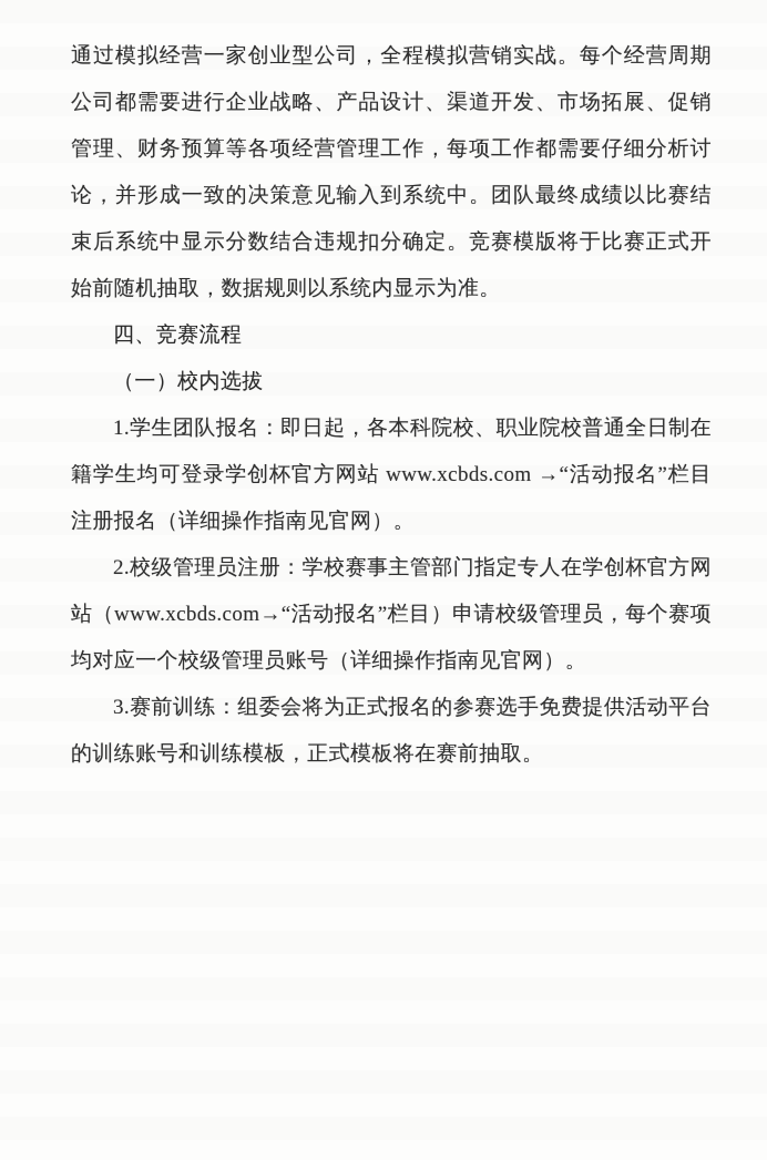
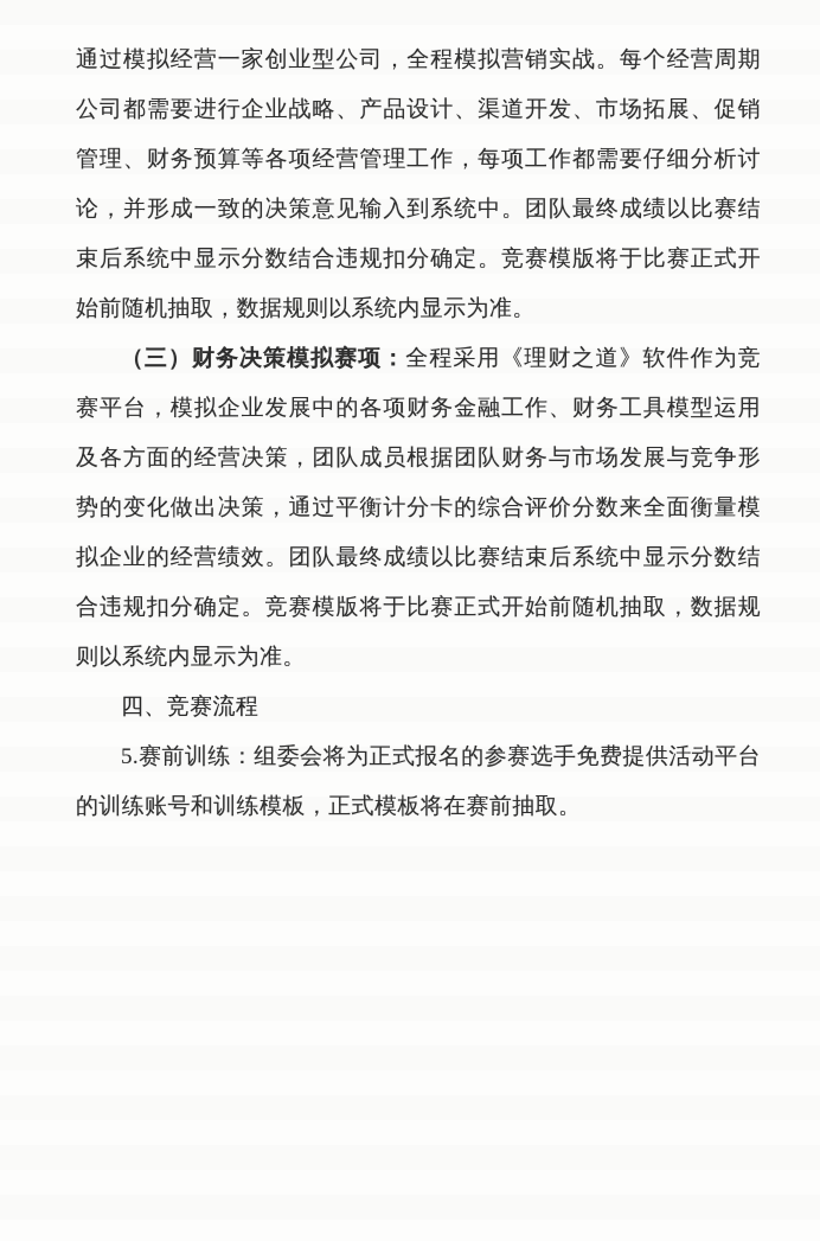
  通过模拟经营一家创业型公司，全程模拟营销实战。每个经营周期公司都需要进行企业战略、产品设计、渠道开发、市场拓展、促销管理、财务预算等各项经营管理工作，每项工作都需要仔细分析讨论，并形成一致的决策意见输入到系统中。团队最终成绩以比赛结束后系统中显示分数结合违规扣分确定。竞赛模版将于比赛正式开始前随机抽取，数据规则以系统内显示为准。
+ （三）财务决策模拟赛项：全程采用《理财之道》软件作为竞赛平台，模拟企业发展中的各项财务金融工作、财务工具模型运用及各方面的经营决策，团队成员根据团队财务与市场发展与竞争形势的变化做出决策，通过平衡计分卡的综合评价分数来全面衡量模拟企业的经营绩效。团队最终成绩以比赛结束后系统中显示分数结合违规扣分确定。竞赛模版将于比赛正式开始前随机抽取，数据规则以系统内显示为准。
  四、竞赛流程
- （一）校内选拔
- 1.学生团队报名：即日起，各本科院校、职业院校普通全日制在籍学生均可登录学创杯官方网站 www.xcbds.com →“活动报名”栏目注册报名（详细操作指南见官网）。
- 2.校级管理员注册：学校赛事主管部门指定专人在学创杯官方网站（www.xcbds.com→“活动报名”栏目）申请校级管理员，每个赛项均对应一个校级管理员账号（详细操作指南见官网）。
- 3.赛前训练：组委会将为正式报名的参赛选手免费提供活动平台的训练账号和训练模板，正式模板将在赛前抽取。
+ 5.赛前训练：组委会将为正式报名的参赛选手免费提供活动平台的训练账号和训练模板，正式模板将在赛前抽取。
